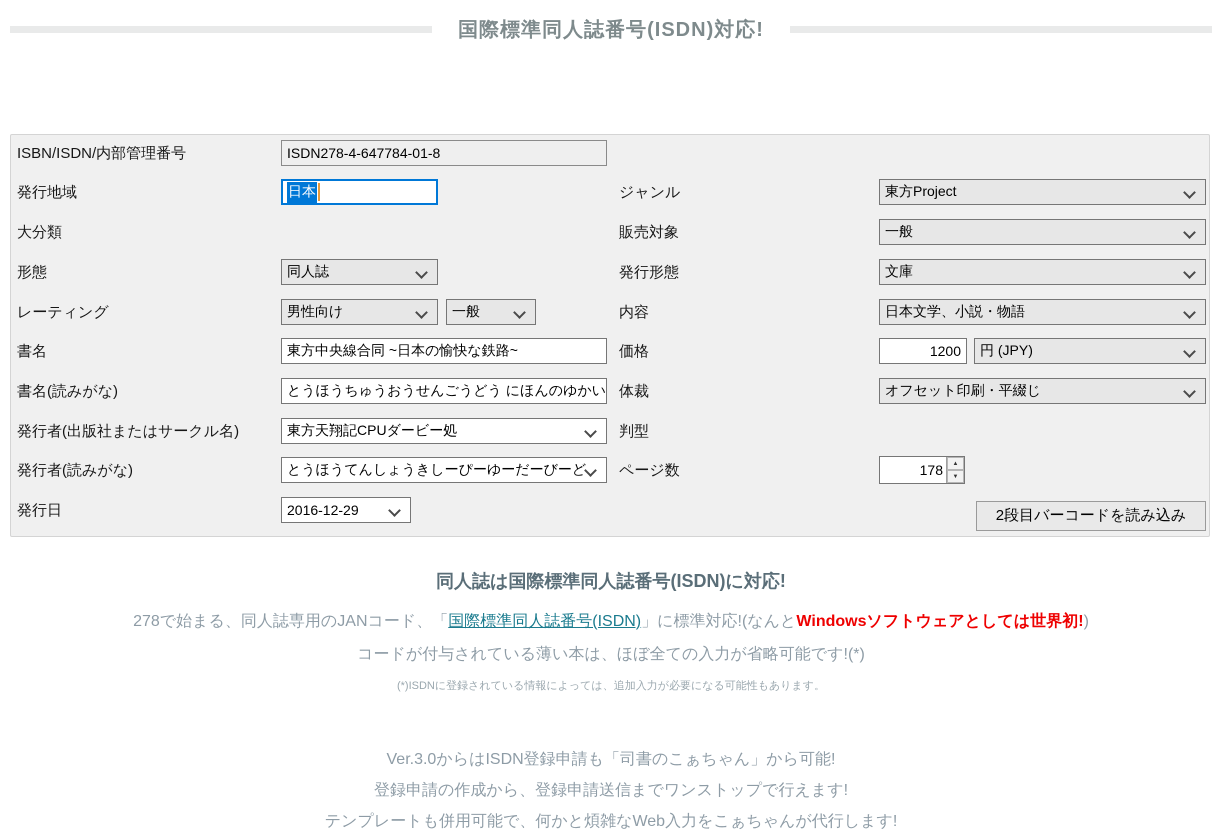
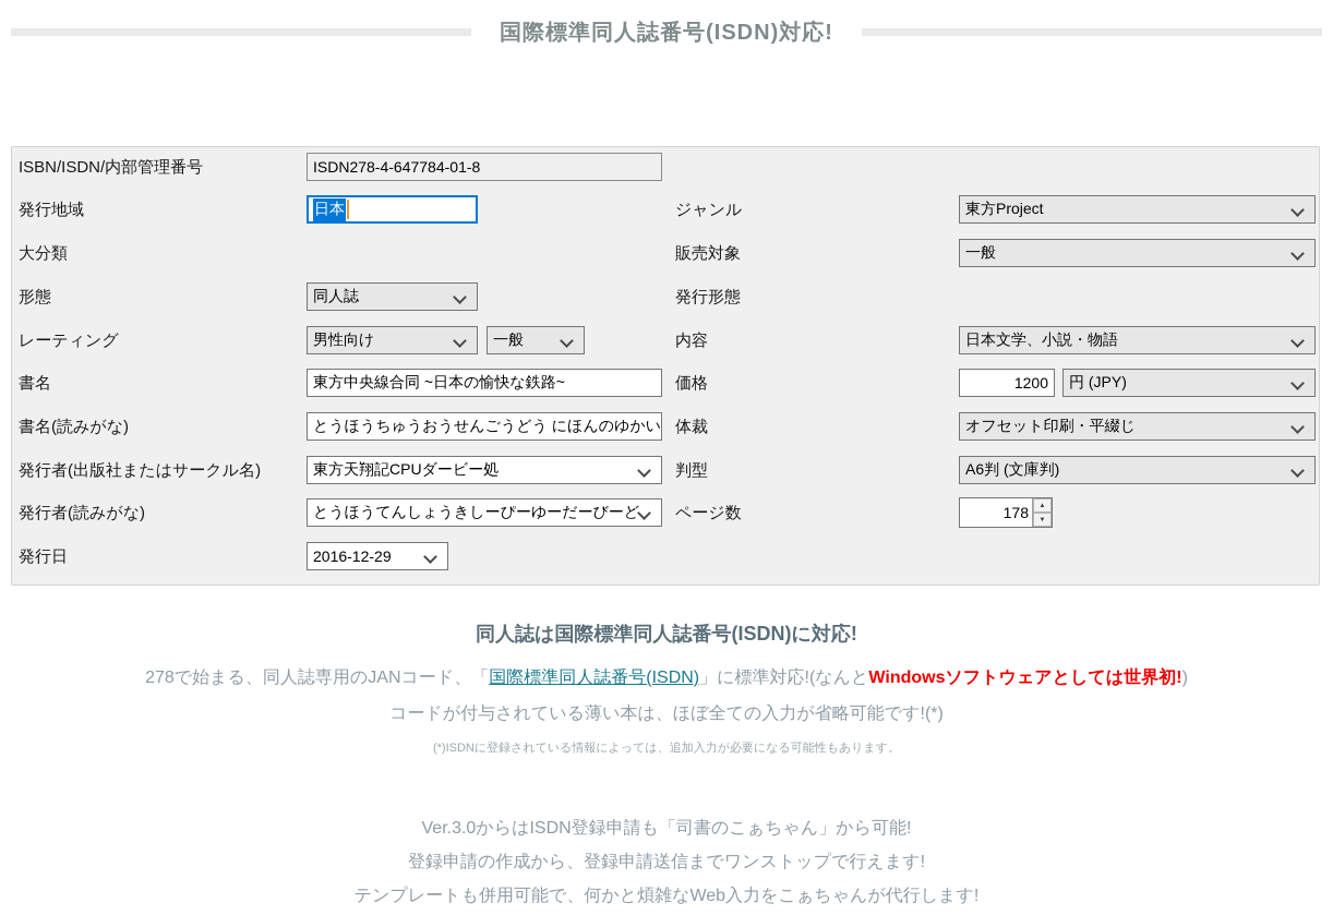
  国際標準同人誌番号(ISDN)対応!
  ISBN/ISDN/内部管理番号
  発行地域
  大分類
  形態
  レーティング
  書名
  書名(読みがな)
  発行者(出版社またはサークル名)
  発行者(読みがな)
  発行日
  ISDN278-4-647784-01-8
  日本
  同人誌
  男性向け
  一般
  東方中央線合同 ~日本の愉快な鉄路~
  とうほうちゅうおうせんごうどう にほんのゆかい
  東方天翔記CPUダービー処
  とうほうてんしょうきしーぴーゆーだーびーど
  2016-12-29
  ジャンル
  販売対象
  発行形態
  内容
  価格
  体裁
  判型
  ページ数
  東方Project
  一般
- 文庫
  日本文学、小説・物語
  1200
  円 (JPY)
  オフセット印刷・平綴じ
+ A6判 (文庫判)
  178
- 2段目バーコードを読み込み
  同人誌は国際標準同人誌番号(ISDN)に対応!
  278で始まる、同人誌専用のJANコード、「国際標準同人誌番号(ISDN)」に標準対応!(なんとWindowsソフトウェアとしては世界初!)
  コードが付与されている薄い本は、ほぼ全ての入力が省略可能です!(*)
  (*)ISDNに登録されている情報によっては、追加入力が必要になる可能性もあります。
  Ver.3.0からはISDN登録申請も「司書のこぁちゃん」から可能!
  登録申請の作成から、登録申請送信までワンストップで行えます!
  テンプレートも併用可能で、何かと煩雑なWeb入力をこぁちゃんが代行します!
